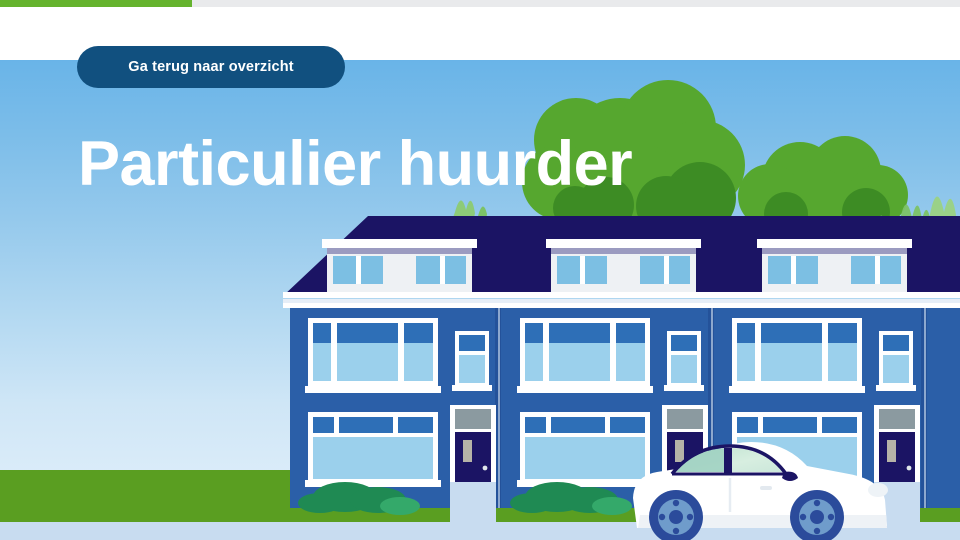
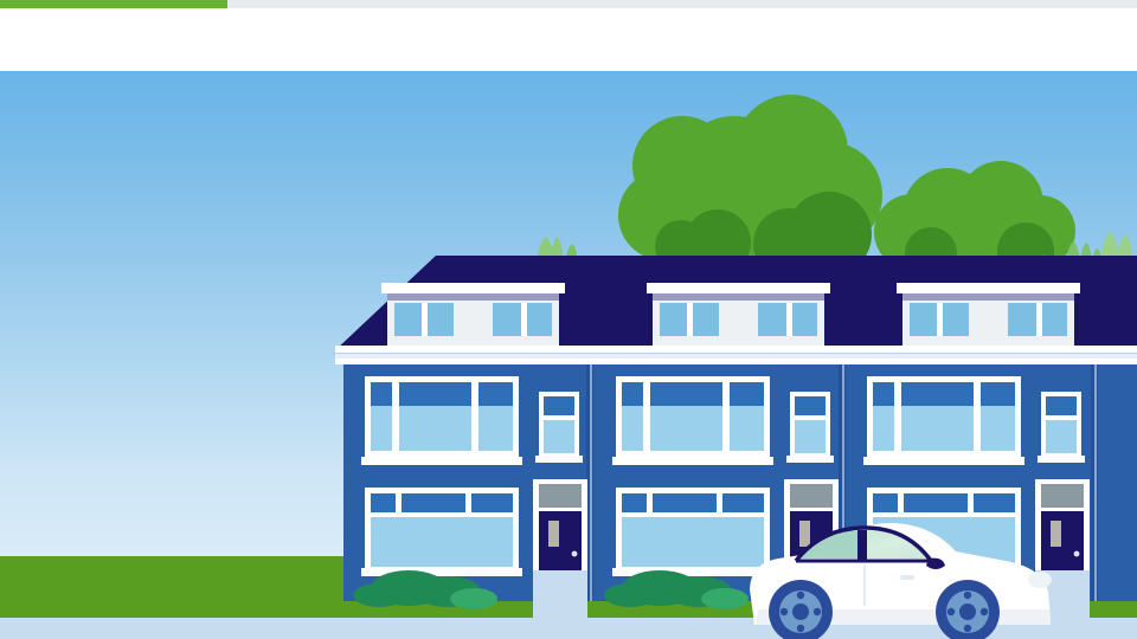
- Ga terug naar overzicht
- Particulier huurder
